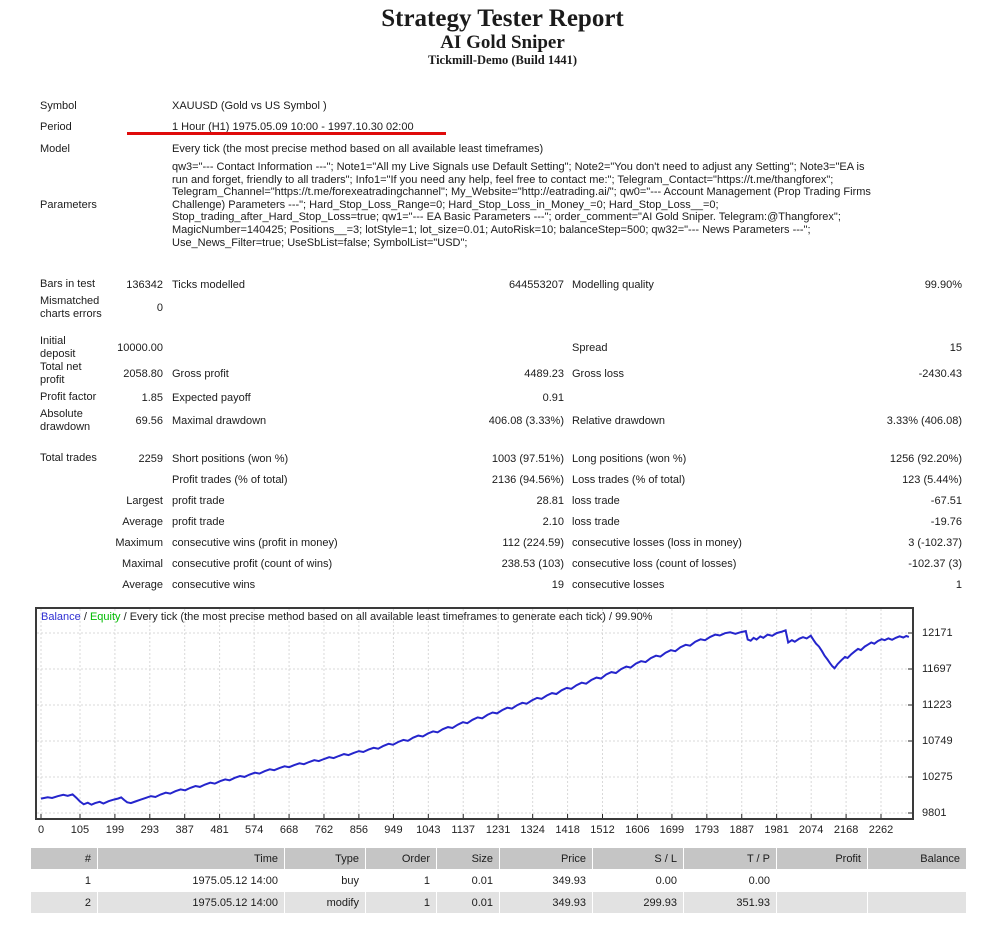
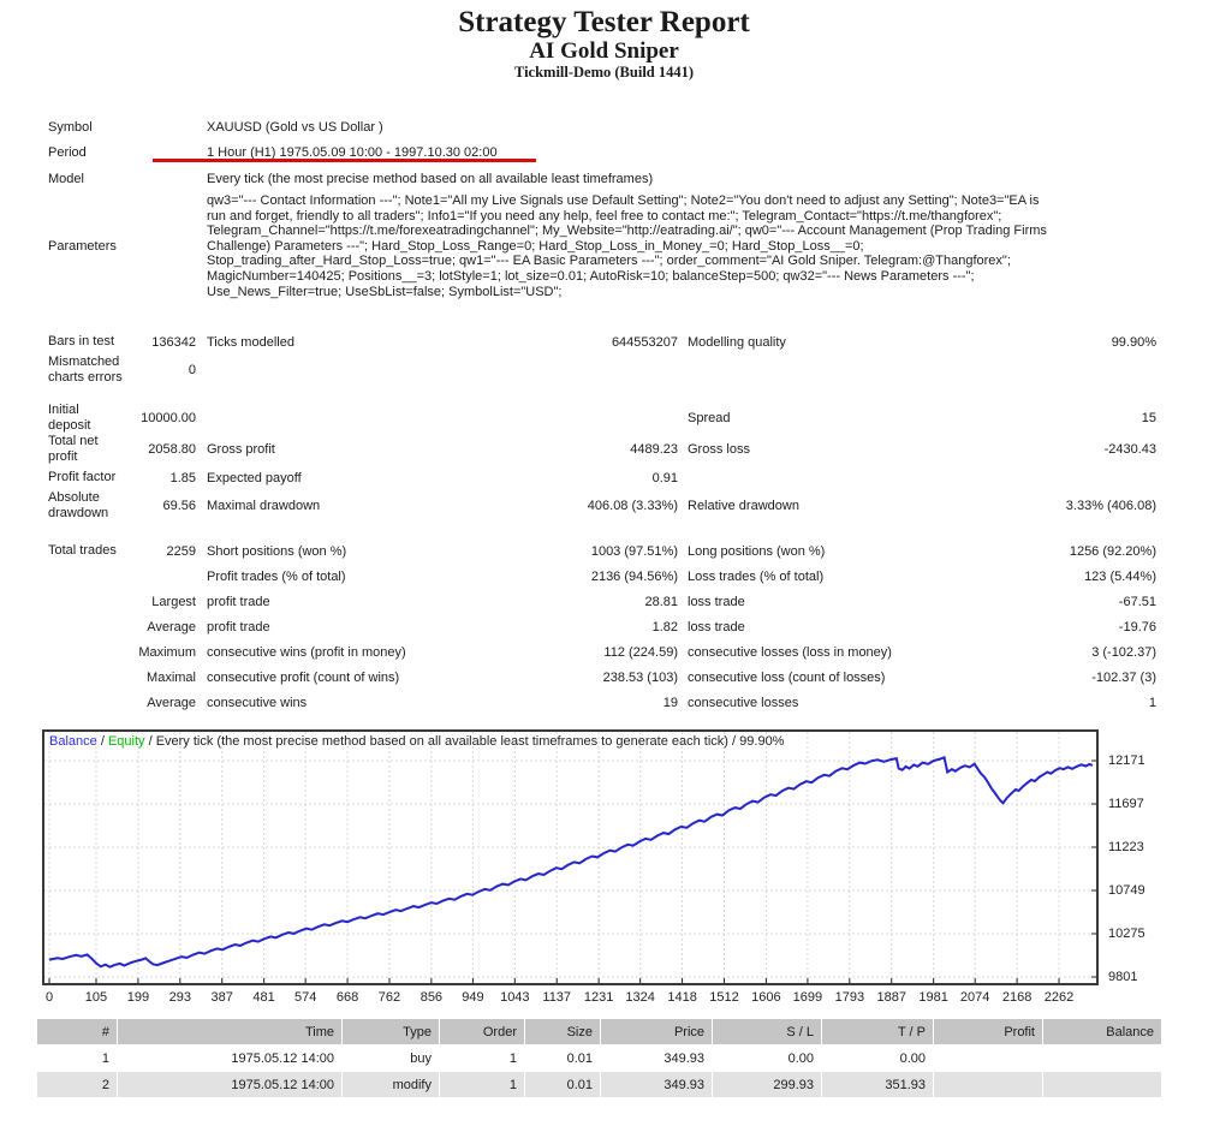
  Strategy Tester Report
  AI Gold Sniper
  Tickmill-Demo (Build 1441)
  Symbol
- XAUUSD (Gold vs US Symbol )
+ XAUUSD (Gold vs US Dollar )
  Period
  1 Hour (H1) 1975.05.09 10:00 - 1997.10.30 02:00
  Model
  Every tick (the most precise method based on all available least timeframes)
  Parameters
  qw3="--- Contact Information ---"; Note1="All my Live Signals use Default Setting"; Note2="You don't need to adjust any Setting"; Note3="EA is
  run and forget, friendly to all traders"; Info1="If you need any help, feel free to contact me:"; Telegram_Contact="https://t.me/thangforex";
  Telegram_Channel="https://t.me/forexeatradingchannel"; My_Website="http://eatrading.ai/"; qw0="--- Account Management (Prop Trading Firms
  Challenge) Parameters ---"; Hard_Stop_Loss_Range=0; Hard_Stop_Loss_in_Money_=0; Hard_Stop_Loss__=0;
  Stop_trading_after_Hard_Stop_Loss=true; qw1="--- EA Basic Parameters ---"; order_comment="AI Gold Sniper. Telegram:@Thangforex";
  MagicNumber=140425; Positions__=3; lotStyle=1; lot_size=0.01; AutoRisk=10; balanceStep=500; qw32="--- News Parameters ---";
  Use_News_Filter=true; UseSbList=false; SymbolList="USD";
  Bars in test
  136342
  Ticks modelled
  644553207
  Modelling quality
  99.90%
  Mismatched charts errors
  0
  Initial deposit
  10000.00
  Spread
  15
  Total net profit
  2058.80
  Gross profit
  4489.23
  Gross loss
  -2430.43
  Profit factor
  1.85
  Expected payoff
  0.91
  Absolute drawdown
  69.56
  Maximal drawdown
  406.08 (3.33%)
  Relative drawdown
  3.33% (406.08)
  Total trades
  2259
  Short positions (won %)
  1003 (97.51%)
  Long positions (won %)
  1256 (92.20%)
  Profit trades (% of total)
  2136 (94.56%)
  Loss trades (% of total)
  123 (5.44%)
  Largest
  profit trade
  28.81
  loss trade
  -67.51
  Average
  profit trade
- 2.10
+ 1.82
  loss trade
  -19.76
  Maximum
  consecutive wins (profit in money)
  112 (224.59)
  consecutive losses (loss in money)
  3 (-102.37)
  Maximal
  consecutive profit (count of wins)
  238.53 (103)
  consecutive loss (count of losses)
  -102.37 (3)
  Average
  consecutive wins
  19
  consecutive losses
  1
  Balance / Equity / Every tick (the most precise method based on all available least timeframes to generate each tick) / 99.90%
  12171
  11697
  11223
  10749
  10275
  9801
  0
  105
  199
  293
  387
  481
  574
  668
  762
  856
  949
  1043
  1137
  1231
  1324
  1418
  1512
  1606
  1699
  1793
  1887
  1981
  2074
  2168
  2262
  #	Time	Type	Order	Size	Price	S / L	T / P	Profit	Balance
  1	1975.05.12 14:00	buy	1	0.01	349.93	0.00	0.00
  2	1975.05.12 14:00	modify	1	0.01	349.93	299.93	351.93
